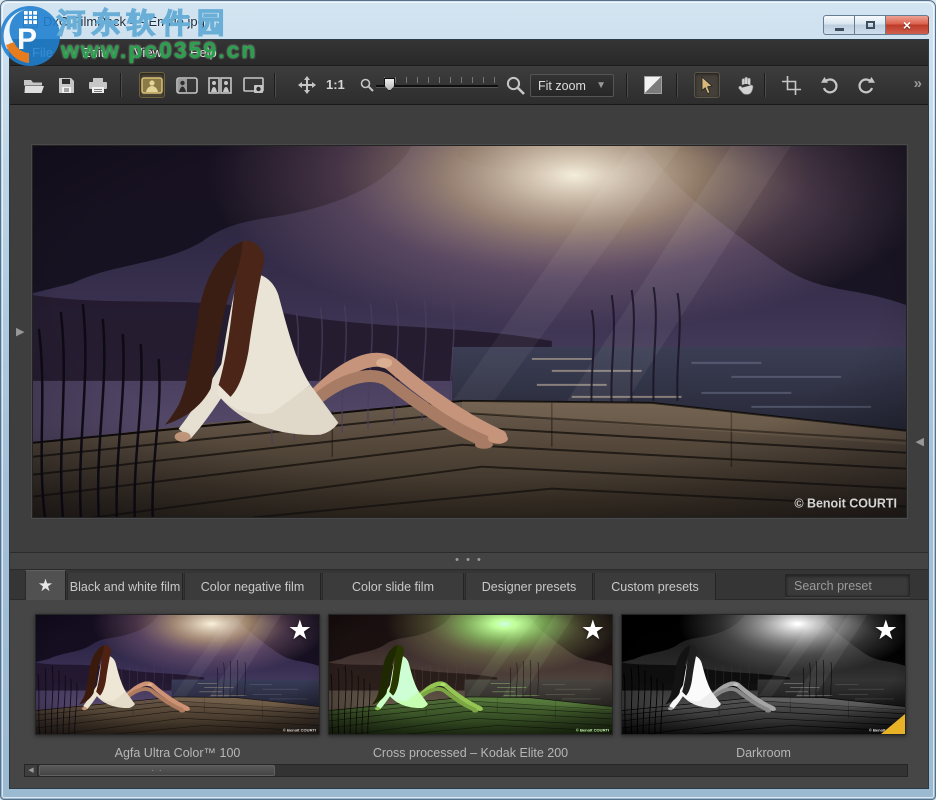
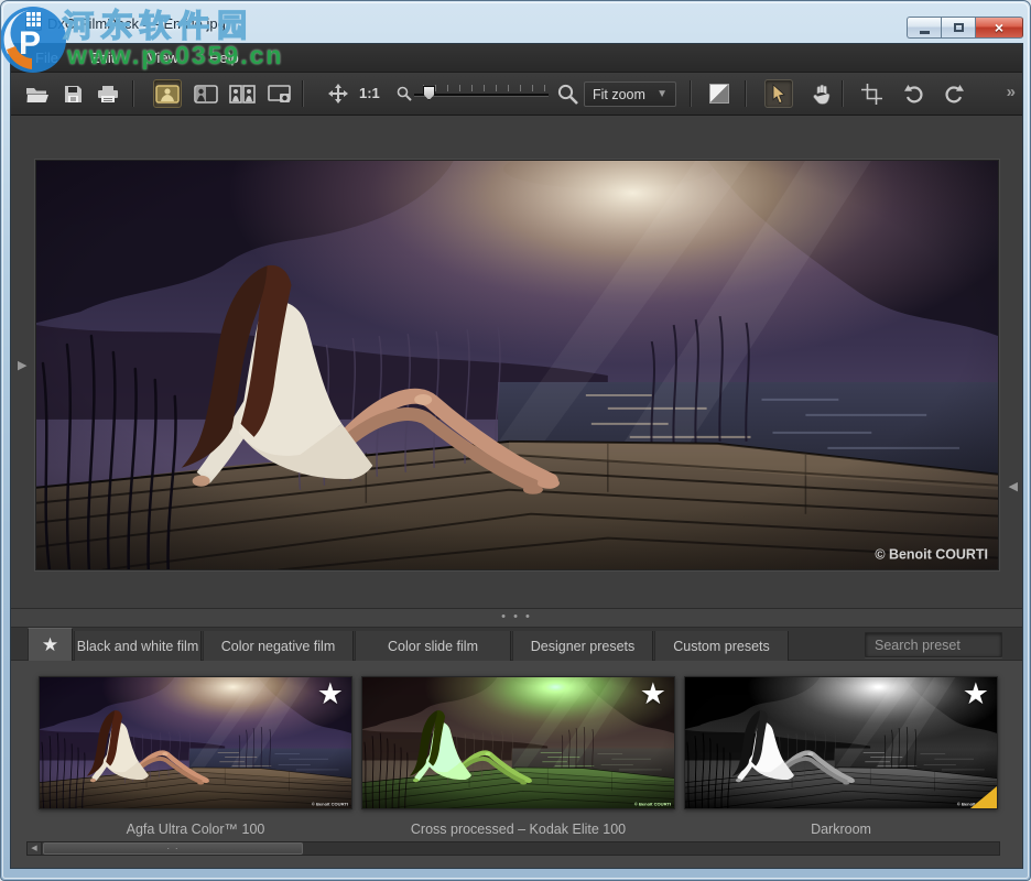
  DxO FilmPack 4 - Emilie.jpg
  ×
  File
  Edit
  View
  Help
  1:1
  Fit zoom
  ▼
  »
  ▶
  ◀
  • • •
  ★
  Black and white film
  Color negative film
  Color slide film
  Designer presets
  Custom presets
  Search preset
  ★
  ★
  ★
  Agfa Ultra Color™ 100
- Cross processed – Kodak Elite 200
+ Cross processed – Kodak Elite 100
  Darkroom
  · ·
  P
  河东软件园
  www.pc0359.cn
